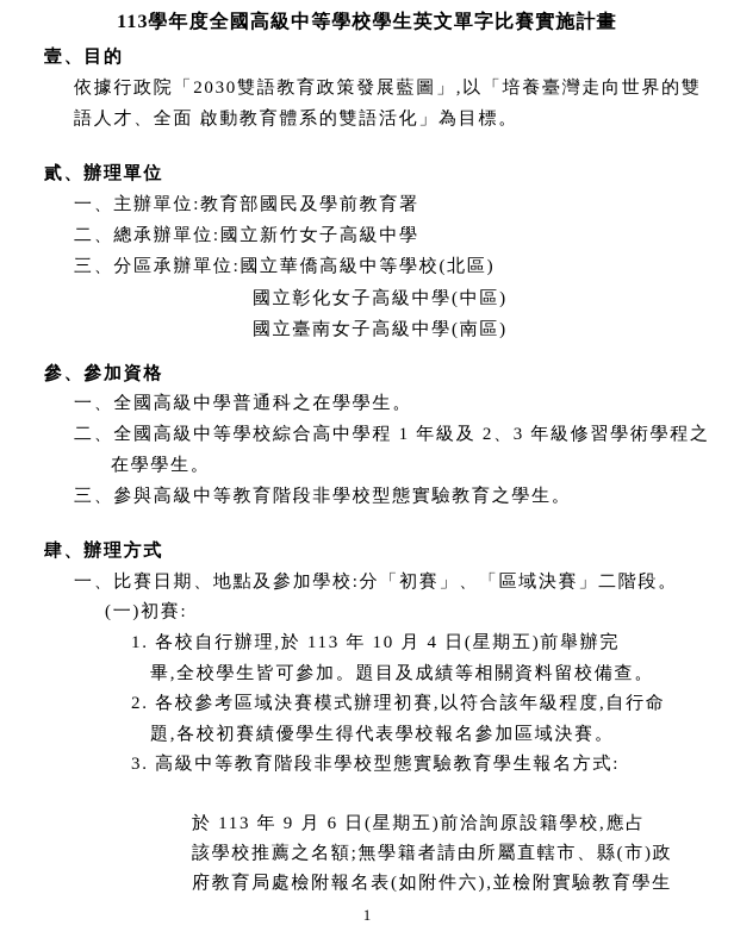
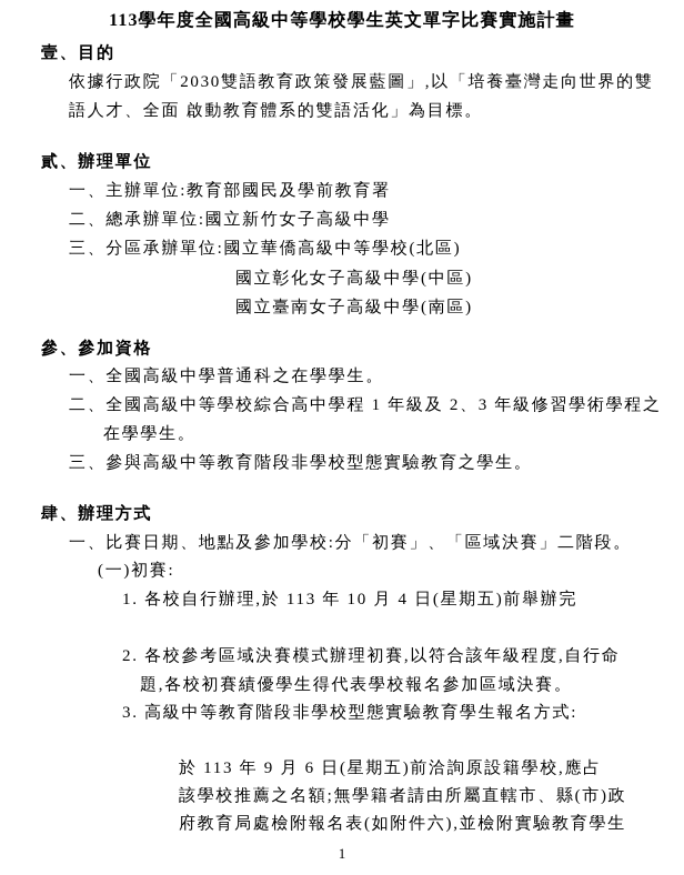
  113學年度全國高級中等學校學生英文單字比賽實施計畫
  壹、目的
  依據行政院「2030雙語教育政策發展藍圖」,以「培養臺灣走向世界的雙
  語人才、全面 啟動教育體系的雙語活化」為目標。
  貳、辦理單位
  一、主辦單位:教育部國民及學前教育署
  二、總承辦單位:國立新竹女子高級中學
  三、分區承辦單位:國立華僑高級中等學校(北區)
  國立彰化女子高級中學(中區)
  國立臺南女子高級中學(南區)
  參、參加資格
  一、全國高級中學普通科之在學學生。
  二、全國高級中等學校綜合高中學程 1 年級及 2、3 年級修習學術學程之
  在學學生。
  三、參與高級中等教育階段非學校型態實驗教育之學生。
  肆、辦理方式
  一、比賽日期、地點及參加學校:分「初賽」、「區域決賽」二階段。
  (一)初賽:
  1. 各校自行辦理,於 113 年 10 月 4 日(星期五)前舉辦完
- 畢,全校學生皆可參加。題目及成績等相關資料留校備查。
  2. 各校參考區域決賽模式辦理初賽,以符合該年級程度,自行命
  題,各校初賽績優學生得代表學校報名參加區域決賽。
  3. 高級中等教育階段非學校型態實驗教育學生報名方式:
  於 113 年 9 月 6 日(星期五)前洽詢原設籍學校,應占
  該學校推薦之名額;無學籍者請由所屬直轄市、縣(市)政
  府教育局處檢附報名表(如附件六),並檢附實驗教育學生
  1
